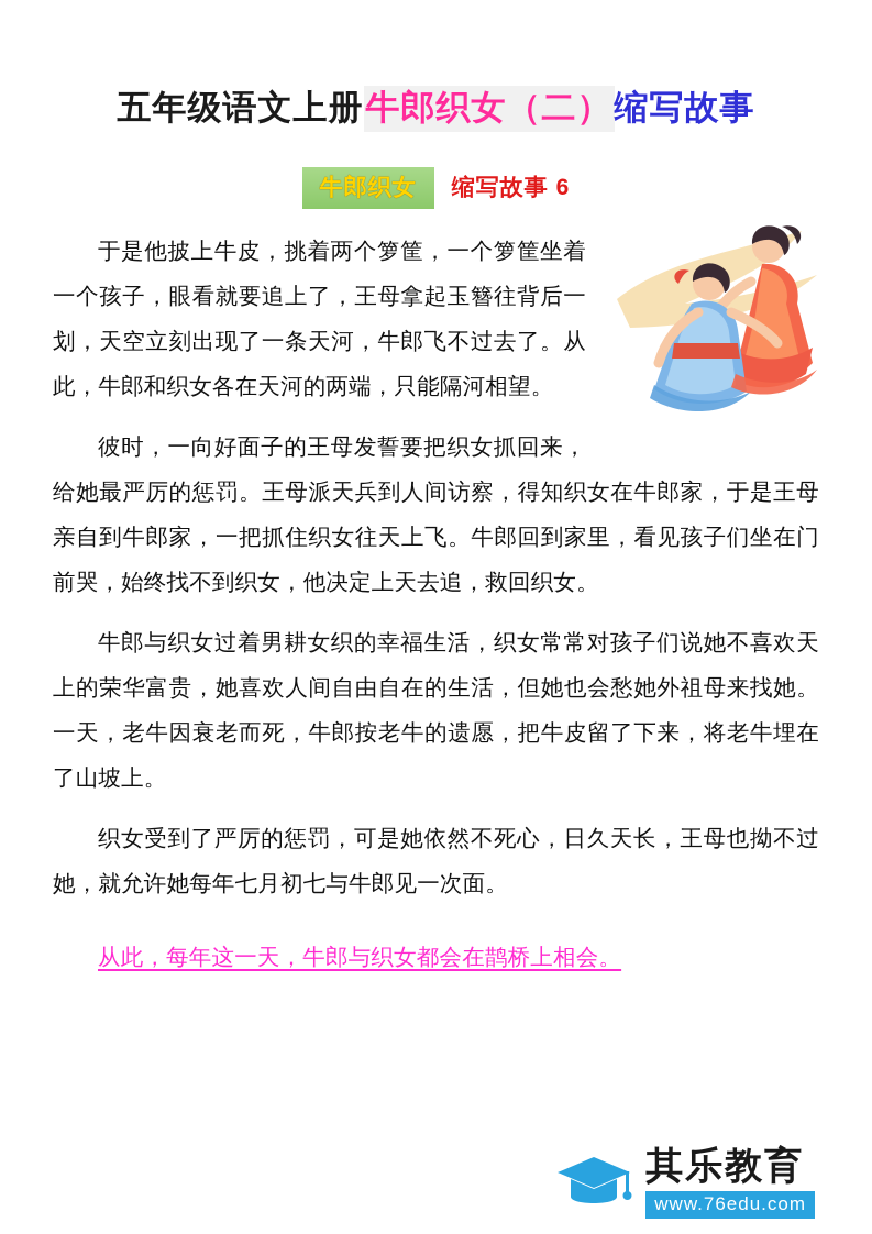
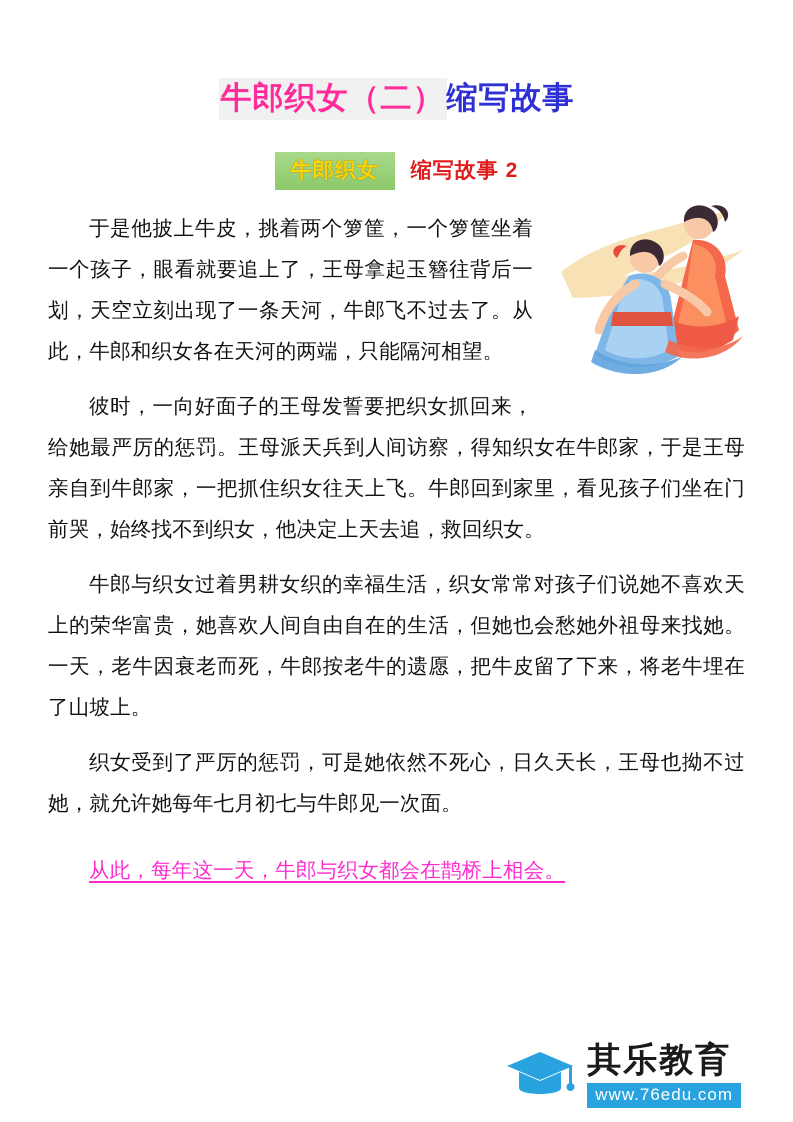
- 五年级语文上册
  牛郎织女（二）
  缩写故事
  牛郎织女
- 缩写故事 6
+ 缩写故事 2
  于是他披上牛皮，挑着两个箩筐，一个箩筐坐着一个孩子，眼看就要追上了，王母拿起玉簪往背后一划，天空立刻出现了一条天河，牛郎飞不过去了。从此，牛郎和织女各在天河的两端，只能隔河相望。
  彼时，一向好面子的王母发誓要把织女抓回来，给她最严厉的惩罚。王母派天兵到人间访察，得知织女在牛郎家，于是王母亲自到牛郎家，一把抓住织女往天上飞。牛郎回到家里，看见孩子们坐在门前哭，始终找不到织女，他决定上天去追，救回织女。
  牛郎与织女过着男耕女织的幸福生活，织女常常对孩子们说她不喜欢天上的荣华富贵，她喜欢人间自由自在的生活，但她也会愁她外祖母来找她。一天，老牛因衰老而死，牛郎按老牛的遗愿，把牛皮留了下来，将老牛埋在了山坡上。
  织女受到了严厉的惩罚，可是她依然不死心，日久天长，王母也拗不过她，就允许她每年七月初七与牛郎见一次面。
  从此，每年这一天，牛郎与织女都会在鹊桥上相会。
  其乐教育
  www.76edu.com
